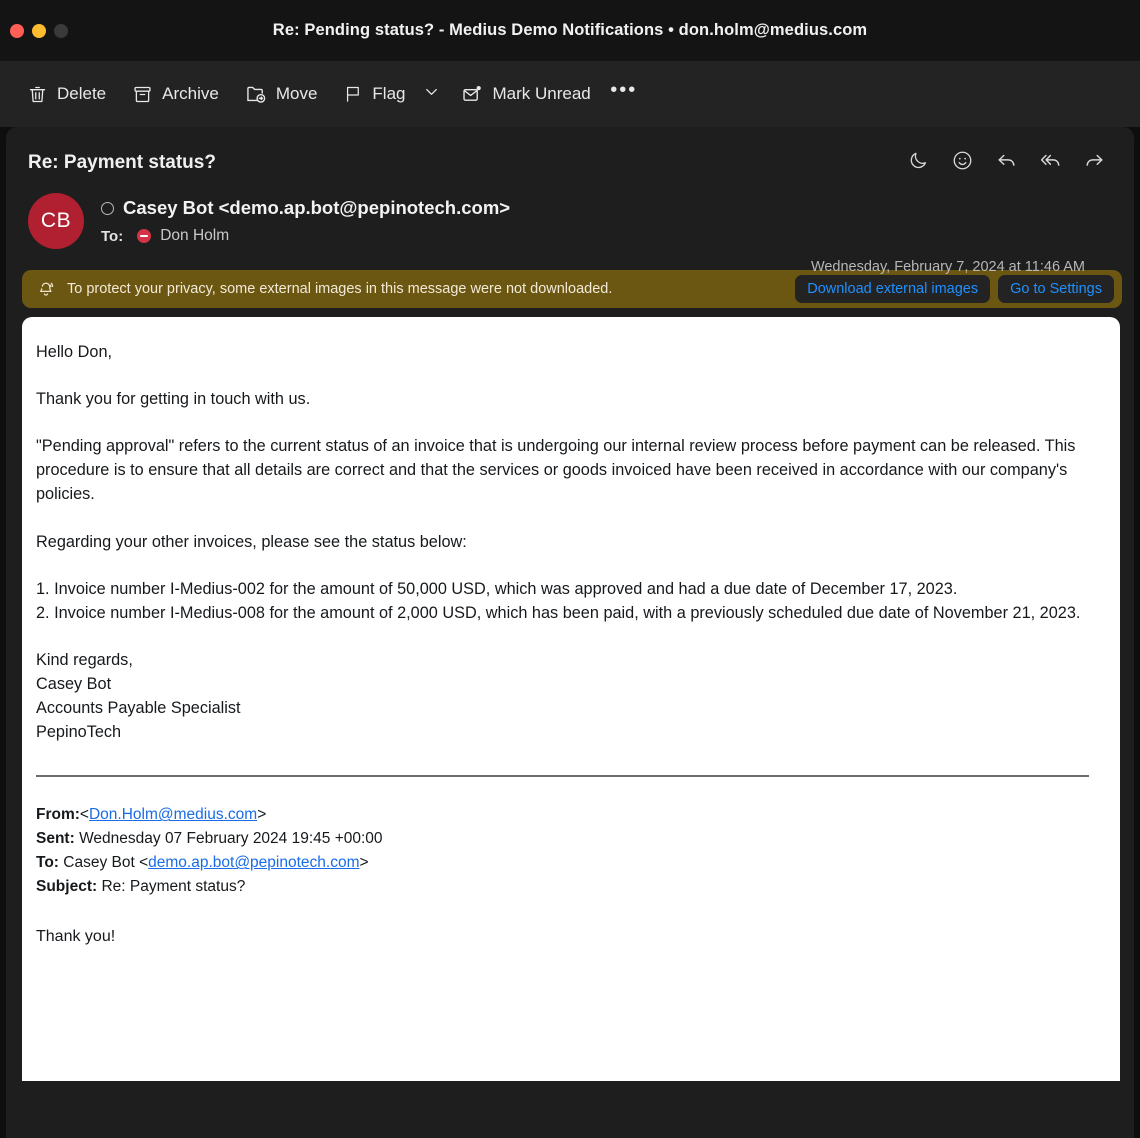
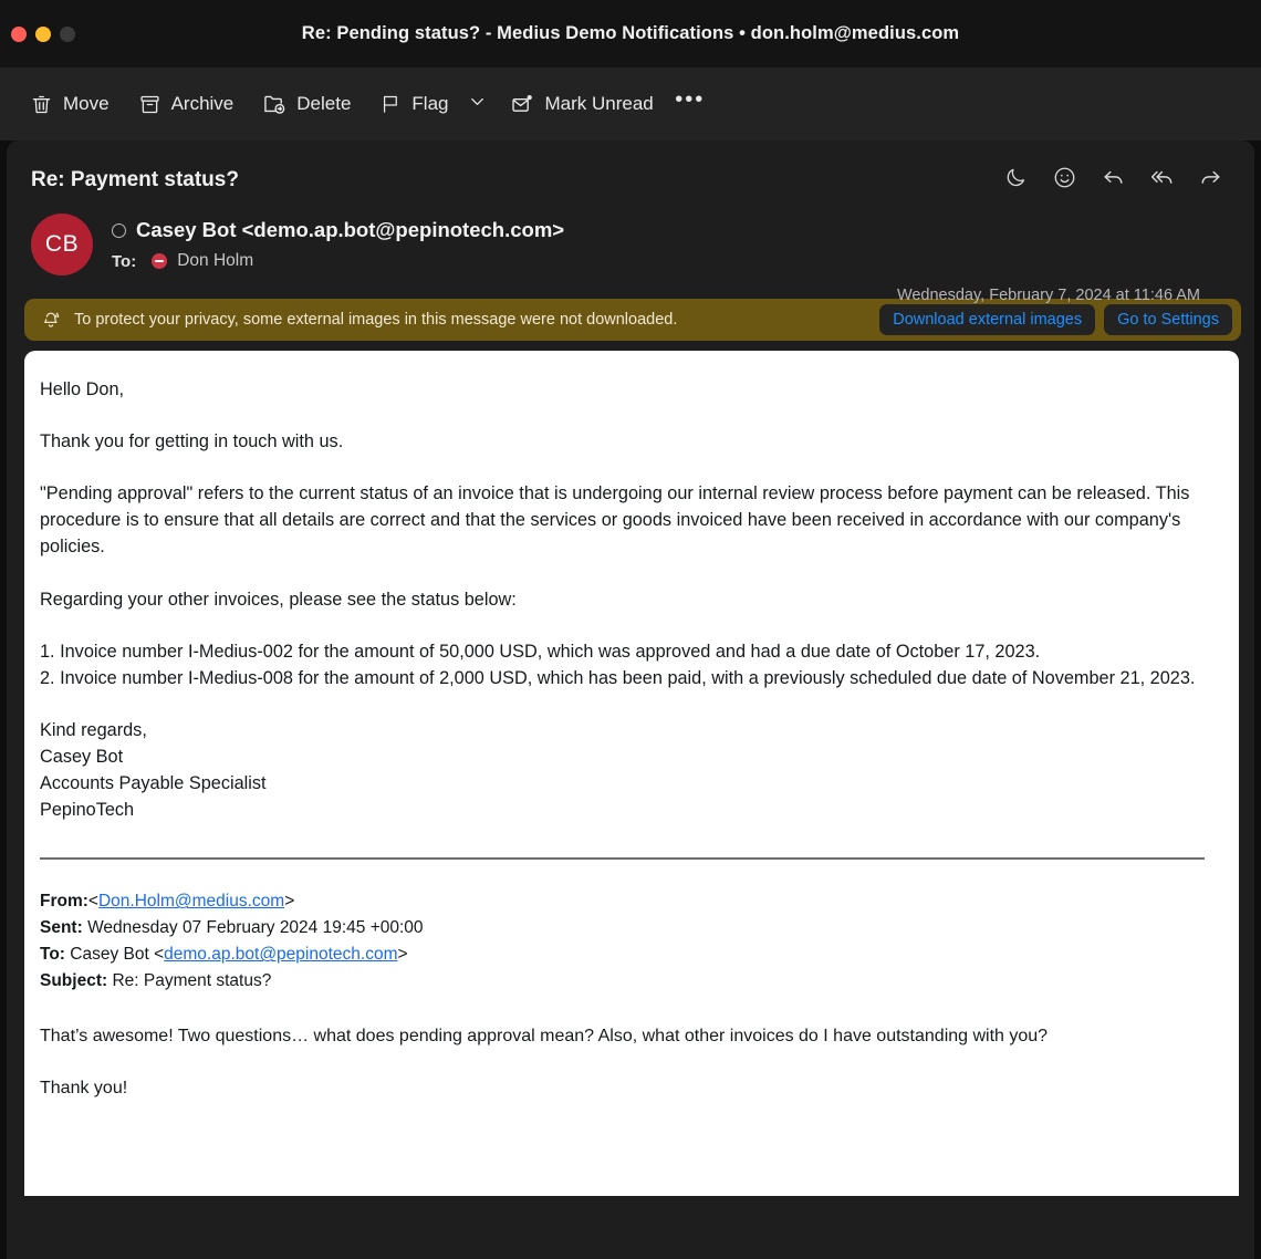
  Re: Pending status? - Medius Demo Notifications • don.holm@medius.com
- Delete
+ Move
  Archive
- Move
+ Delete
  Flag
  Mark Unread
  •••
  Re: Payment status?
  CB
  Casey Bot <demo.ap.bot@pepinotech.com>
  To:
  Don Holm
  Wednesday, February 7, 2024 at 11:46 AM
  To protect your privacy, some external images in this message were not downloaded.
  Download external images
  Go to Settings
  Hello Don,
  Thank you for getting in touch with us.
  "Pending approval" refers to the current status of an invoice that is undergoing our internal review process before payment can be released. This procedure is to ensure that all details are correct and that the services or goods invoiced have been received in accordance with our company's policies.
  Regarding your other invoices, please see the status below:
- 1. Invoice number I-Medius-002 for the amount of 50,000 USD, which was approved and had a due date of December 17, 2023.
+ 1. Invoice number I-Medius-002 for the amount of 50,000 USD, which was approved and had a due date of October 17, 2023.
  2. Invoice number I-Medius-008 for the amount of 2,000 USD, which has been paid, with a previously scheduled due date of November 21, 2023.
  Kind regards,
  Casey Bot
  Accounts Payable Specialist
  PepinoTech
  From:<Don.Holm@medius.com>
  Sent: Wednesday 07 February 2024 19:45 +00:00
  To: Casey Bot <demo.ap.bot@pepinotech.com>
  Subject: Re: Payment status?
+ That’s awesome! Two questions… what does pending approval mean? Also, what other invoices do I have outstanding with you?
  Thank you!
